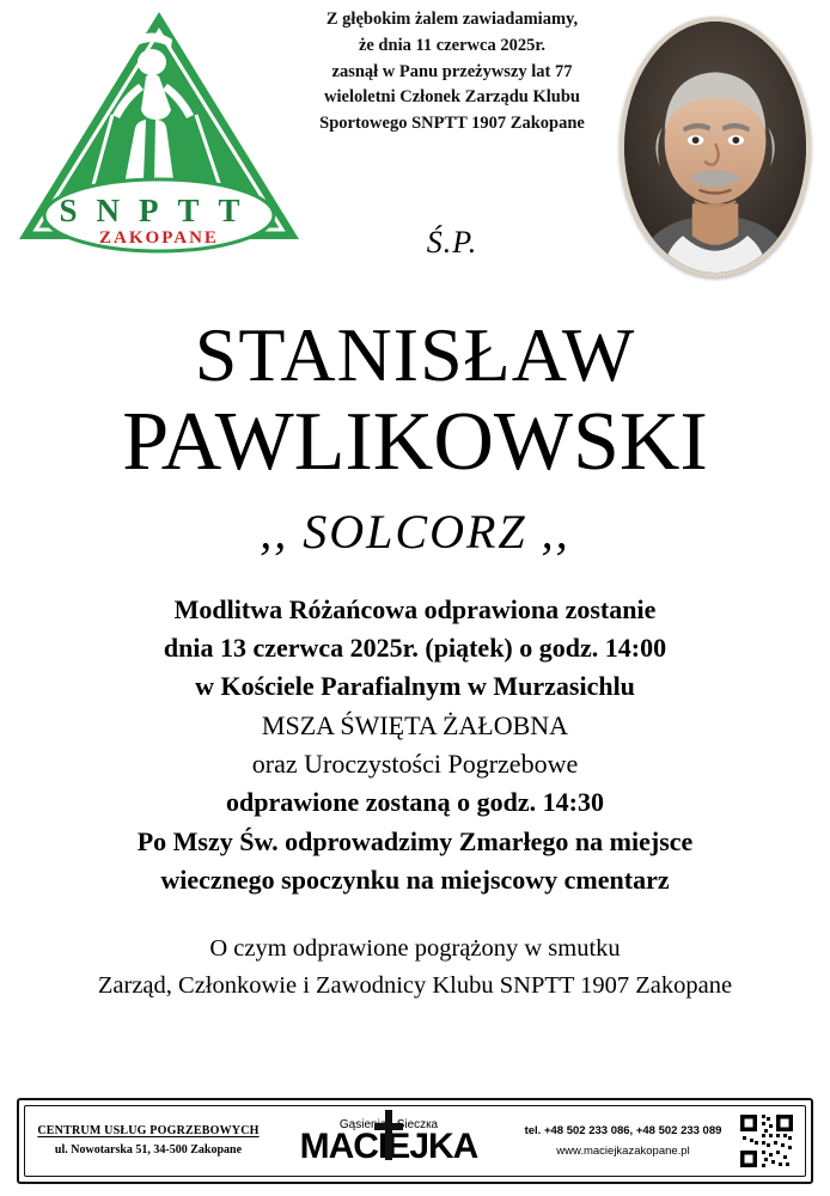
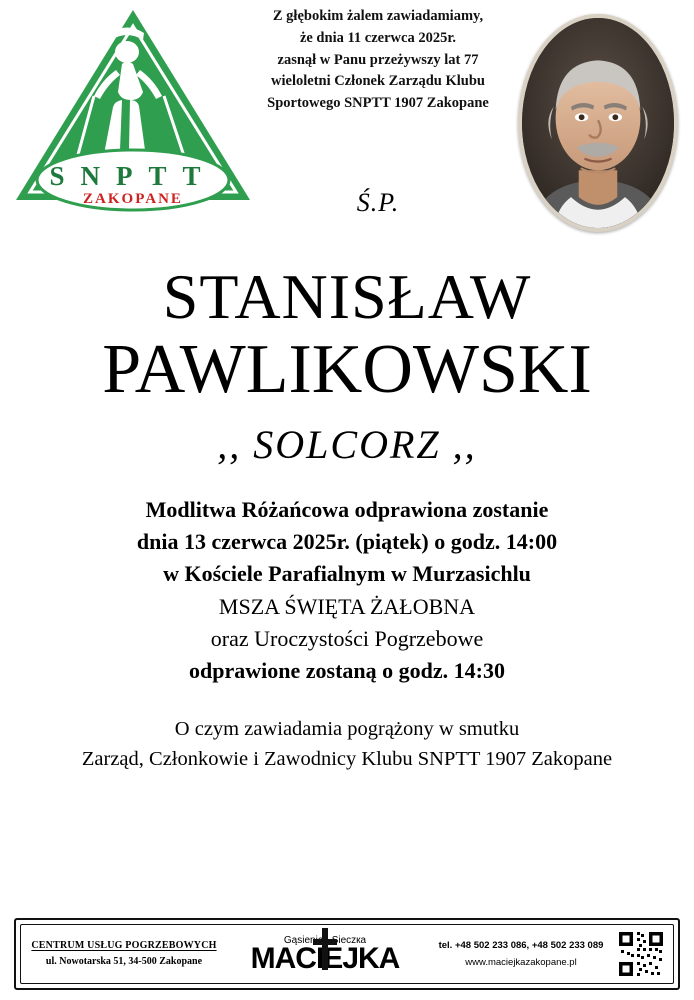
  SNPTT
  ZAKOPANE
  Z głębokim żalem zawiadamiamy,
  że dnia 11 czerwca 2025r.
  zasnął w Panu przeżywszy lat 77
  wieloletni Członek Zarządu Klubu
  Sportowego SNPTT 1907 Zakopane
  Ś.P.
  STANISŁAW
  PAWLIKOWSKI
  ,, SOLCORZ ,,
  Modlitwa Różańcowa odprawiona zostanie
  dnia 13 czerwca 2025r. (piątek) o godz. 14:00
  w Kościele Parafialnym w Murzasichlu
  MSZA ŚWIĘTA ŻAŁOBNA
  oraz Uroczystości Pogrzebowe
  odprawione zostaną o godz. 14:30
- Po Mszy Św. odprowadzimy Zmarłego na miejsce
- wiecznego spoczynku na miejscowy cmentarz
- O czym odprawione pogrążony w smutku
+ O czym zawiadamia pogrążony w smutku
  Zarząd, Członkowie i Zawodnicy Klubu SNPTT 1907 Zakopane
  CENTRUM USŁUG POGRZEBOWYCH
  ul. Nowotarska 51, 34-500 Zakopane
  Gąsienieczкa
  MACIEJKA
  tel. +48 502 233 086, +48 502 233 089
  www.maciejkazakopane.pl
